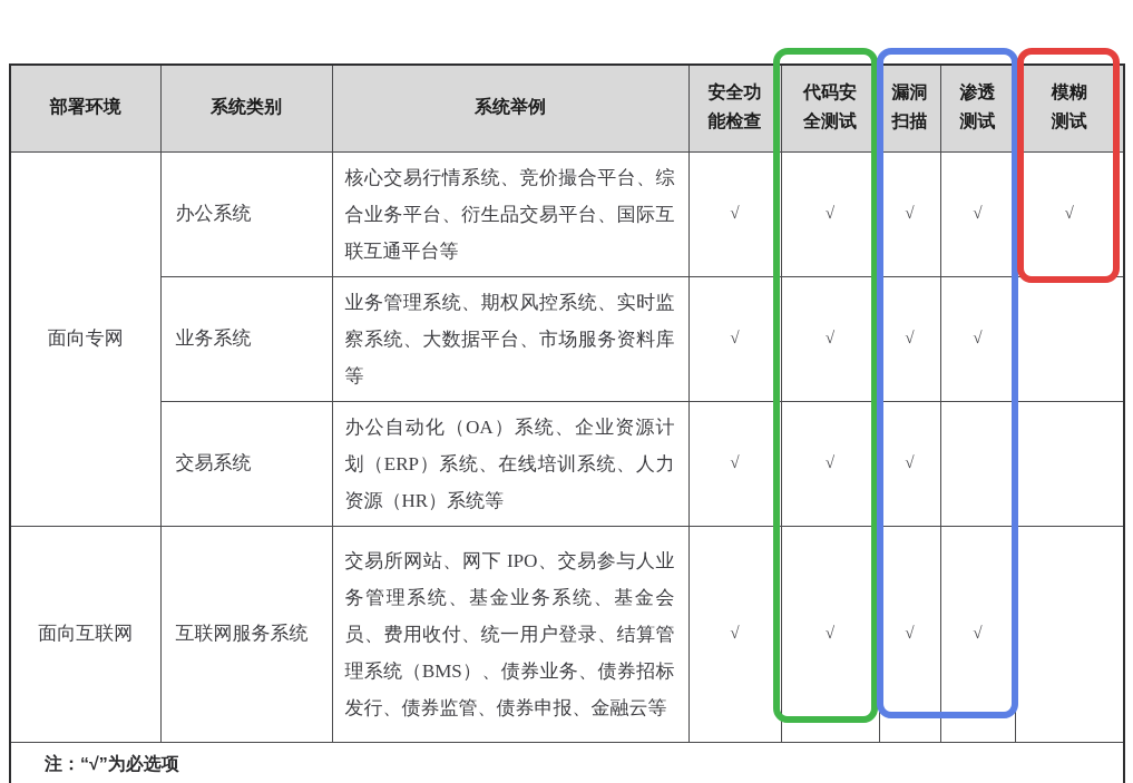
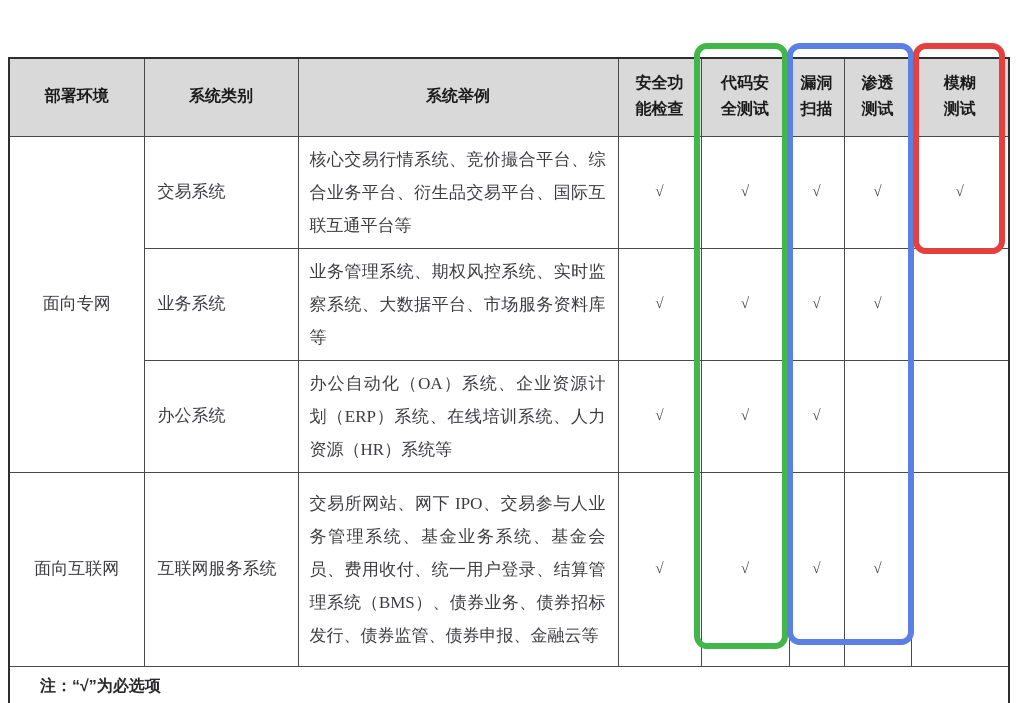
  部署环境	系统类别	系统举例	安全功 能检查	代码安 全测试	漏洞 扫描	渗透 测试	模糊 测试
- 面向专网	办公系统	核心交易行情系统、竞价撮合平台、综合业务平台、衍生品交易平台、国际互联互通平台等	√	√	√	√	√
+ 面向专网	交易系统	核心交易行情系统、竞价撮合平台、综合业务平台、衍生品交易平台、国际互联互通平台等	√	√	√	√	√
  业务系统	业务管理系统、期权风控系统、实时监察系统、大数据平台、市场服务资料库等	√	√	√	√
- 交易系统	办公自动化（OA）系统、企业资源计划（ERP）系统、在线培训系统、人力资源（HR）系统等	√	√	√
+ 办公系统	办公自动化（OA）系统、企业资源计划（ERP）系统、在线培训系统、人力资源（HR）系统等	√	√	√
  面向互联网	互联网服务系统	交易所网站、网下 IPO、交易参与人业务管理系统、基金业务系统、基金会员、费用收付、统一用户登录、结算管理系统（BMS）、债券业务、债券招标发行、债券监管、债券申报、金融云等	√	√	√	√
  注：“√”为必选项
